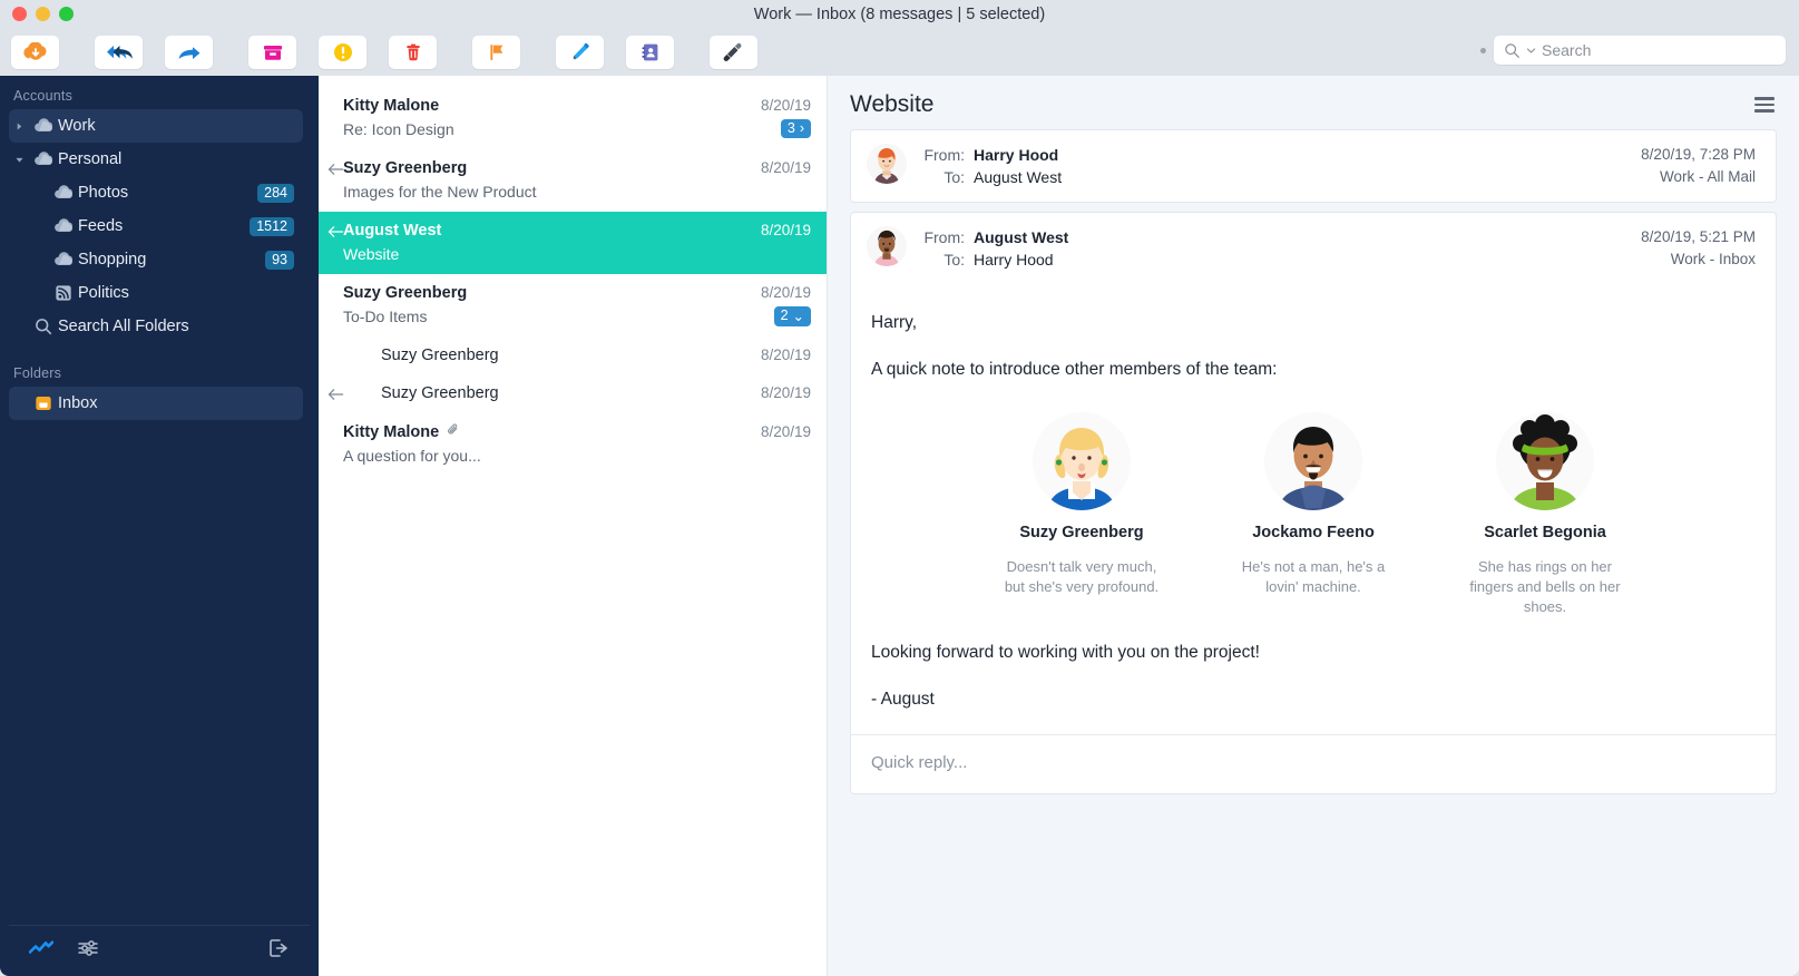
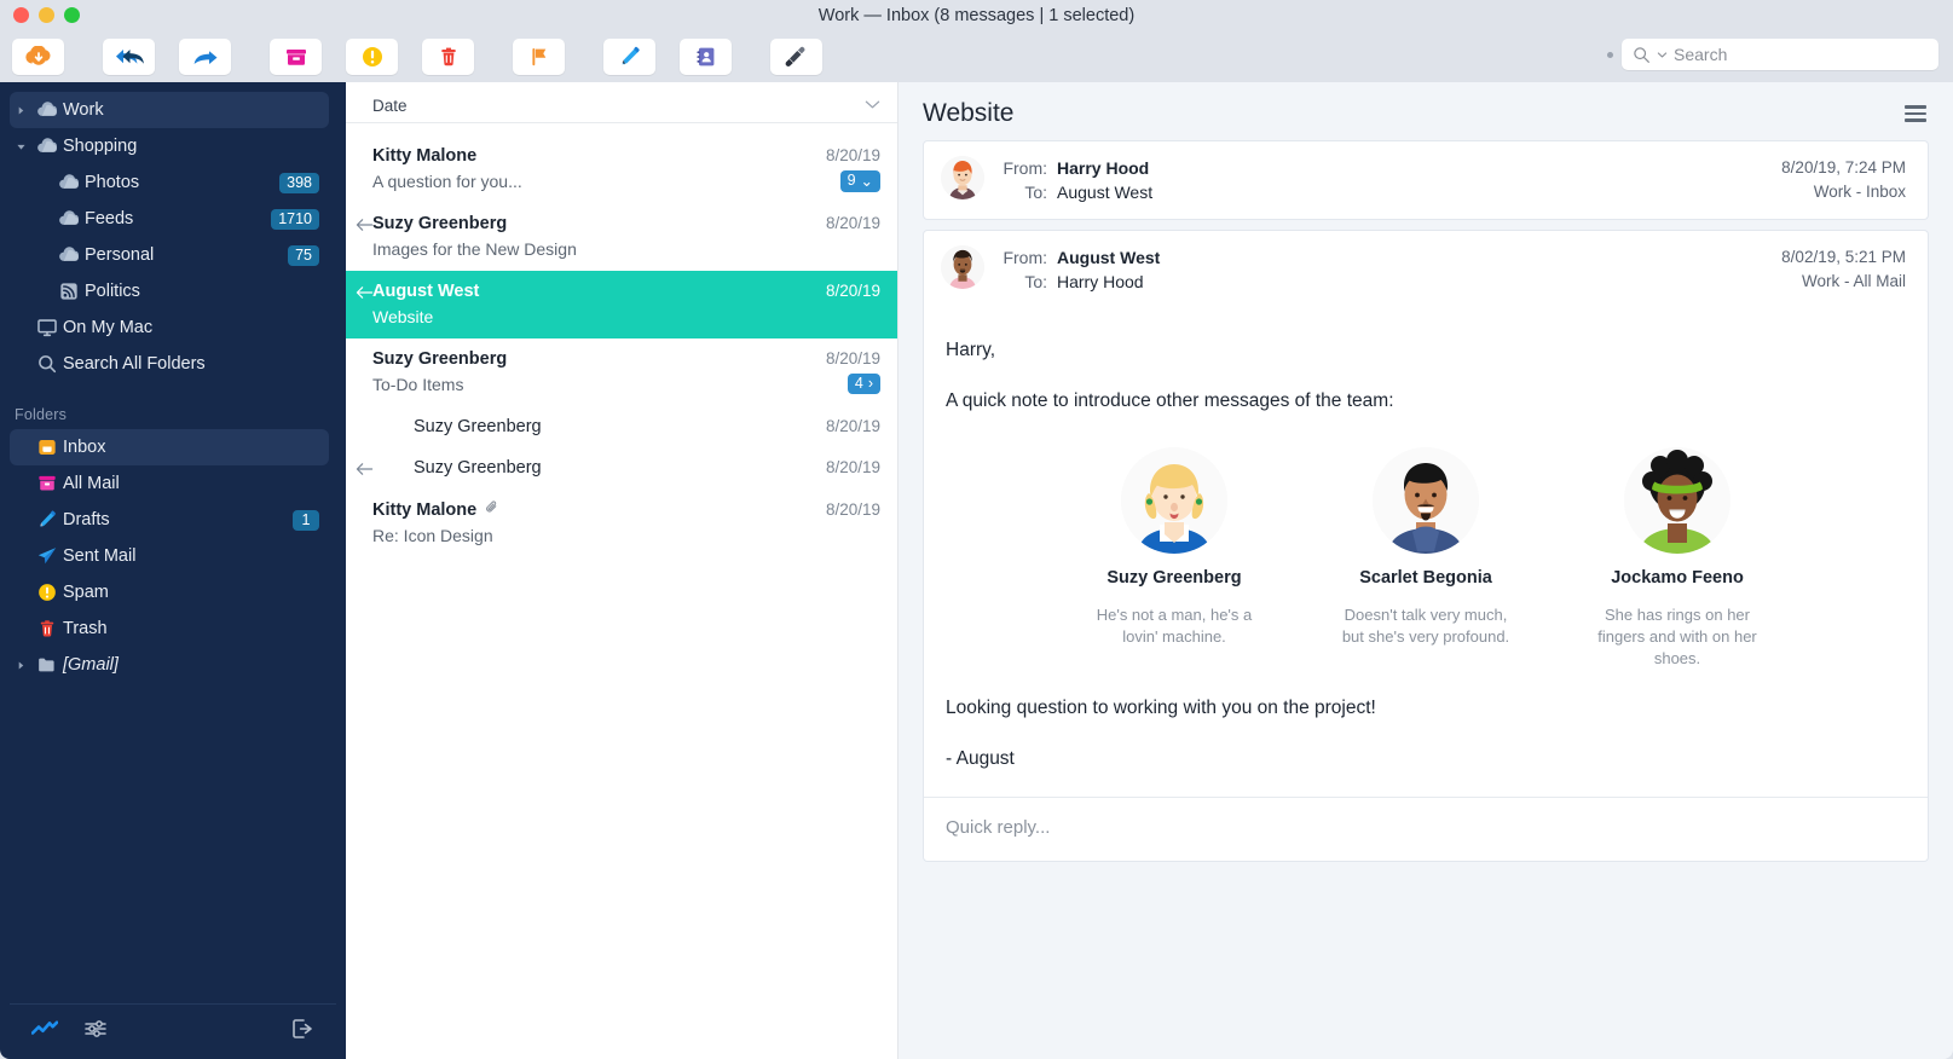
- Work — Inbox (8 messages | 5 selected)
+ Work — Inbox (8 messages | 1 selected)
  Search
- Accounts
  Work
- Personal
+ Shopping
  Photos
- 284
+ 398
  Feeds
- 1512
+ 1710
- Shopping
+ Personal
- 93
+ 75
  Politics
+ On My Mac
  Search All Folders
  Folders
  Inbox
+ All Mail
+ Drafts
+ 1
+ Sent Mail
+ Spam
+ Trash
+ [Gmail]
+ Date
  Kitty Malone
  8/20/19
- Re: Icon Design
+ A question for you...
- 3
+ 9
- ›
+ ⌄
  Suzy Greenberg
  8/20/19
- Images for the New Product
+ Images for the New Design
  August West
  8/20/19
  Website
  Suzy Greenberg
  8/20/19
  To-Do Items
- 2
+ 4
- ⌄
+ ›
  Suzy Greenberg
  8/20/19
  Suzy Greenberg
  8/20/19
  Kitty Malone
  8/20/19
- A question for you...
+ Re: Icon Design
  Website
  From:
  Harry Hood
  To:
  August West
- 8/20/19, 7:28 PM
+ 8/20/19, 7:24 PM
- Work - All Mail
+ Work - Inbox
  From:
  August West
  To:
  Harry Hood
- 8/20/19, 5:21 PM
+ 8/02/19, 5:21 PM
- Work - Inbox
+ Work - All Mail
  Harry,
- A quick note to introduce other members of the team:
+ A quick note to introduce other messages of the team:
  Suzy Greenberg
- Doesn't talk very much, but she's very profound.
+ He's not a man, he's a lovin' machine.
- Jockamo Feeno
+ Scarlet Begonia
- He's not a man, he's a lovin' machine.
+ Doesn't talk very much, but she's very profound.
- Scarlet Begonia
+ Jockamo Feeno
- She has rings on her fingers and bells on her shoes.
+ She has rings on her fingers and with on her shoes.
- Looking forward to working with you on the project!
+ Looking question to working with you on the project!
  - August
  Quick reply...
